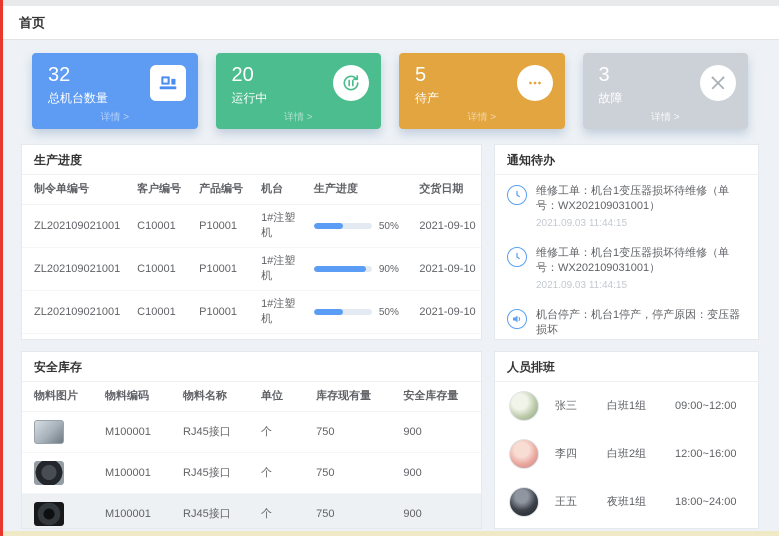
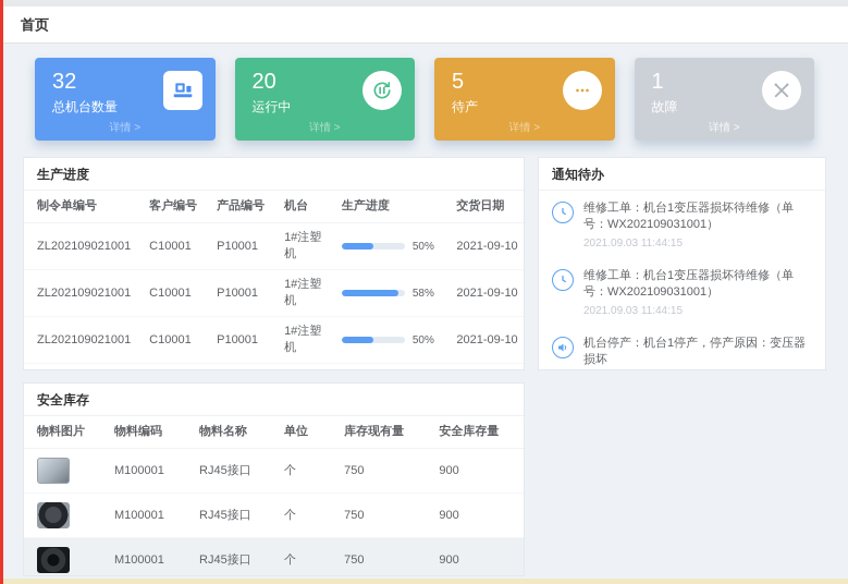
  首页
  32
  总机台数量
  详情 >
  20
  运行中
  详情 >
  5
  待产
  详情 >
- 3
+ 1
  故障
  详情 >
  生产进度
  制令单编号	客户编号	产品编号	机台	生产进度	交货日期
  ZL202109021001	C10001	P10001	1#注塑机	50%	2021-09-10
- ZL202109021001	C10001	P10001	1#注塑机	90%	2021-09-10
+ ZL202109021001	C10001	P10001	1#注塑机	58%	2021-09-10
  ZL202109021001	C10001	P10001	1#注塑机	50%	2021-09-10
  通知待办
  维修工单：机台1变压器损坏待维修（单号：WX202109031001）
  2021.09.03 11:44:15
  维修工单：机台1变压器损坏待维修（单号：WX202109031001）
  2021.09.03 11:44:15
  机台停产：机台1停产，停产原因：变压器损坏
  安全库存
  物料图片	物料编码	物料名称	单位	库存现有量	安全库存量
  	M100001	RJ45接口	个	750	900
  	M100001	RJ45接口	个	750	900
  	M100001	RJ45接口	个	750	900
- 人员排班
- 张三
- 白班1组
- 09:00~12:00
- 李四
- 白班2组
- 12:00~16:00
- 王五
- 夜班1组
- 18:00~24:00
